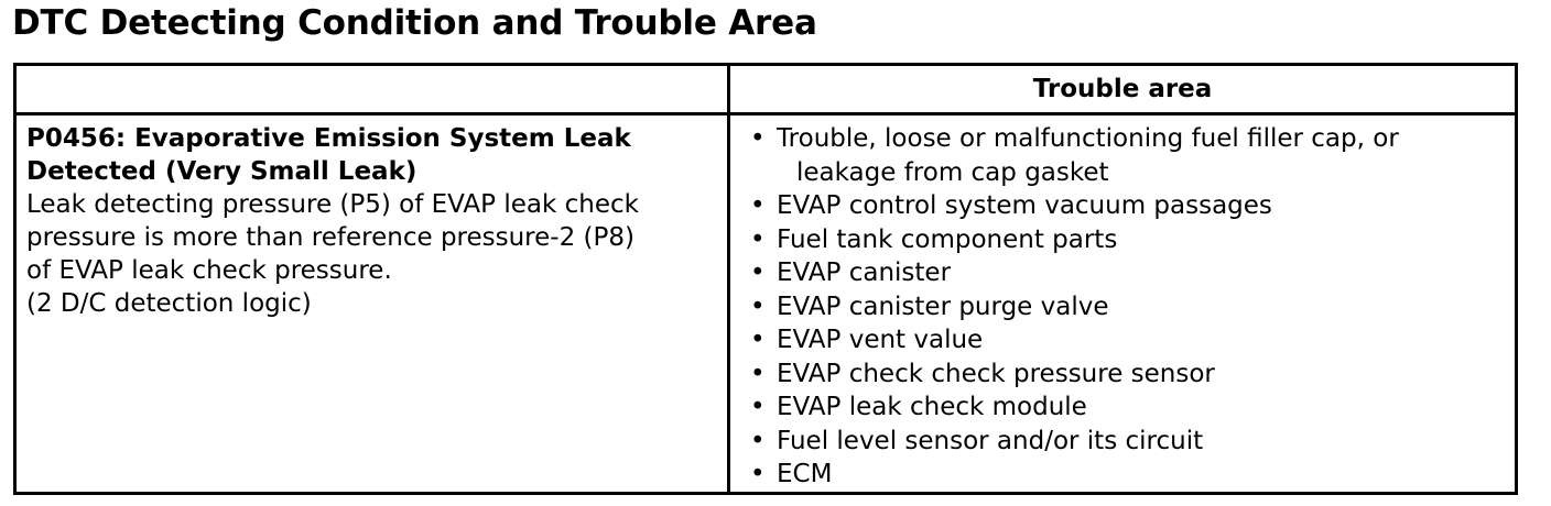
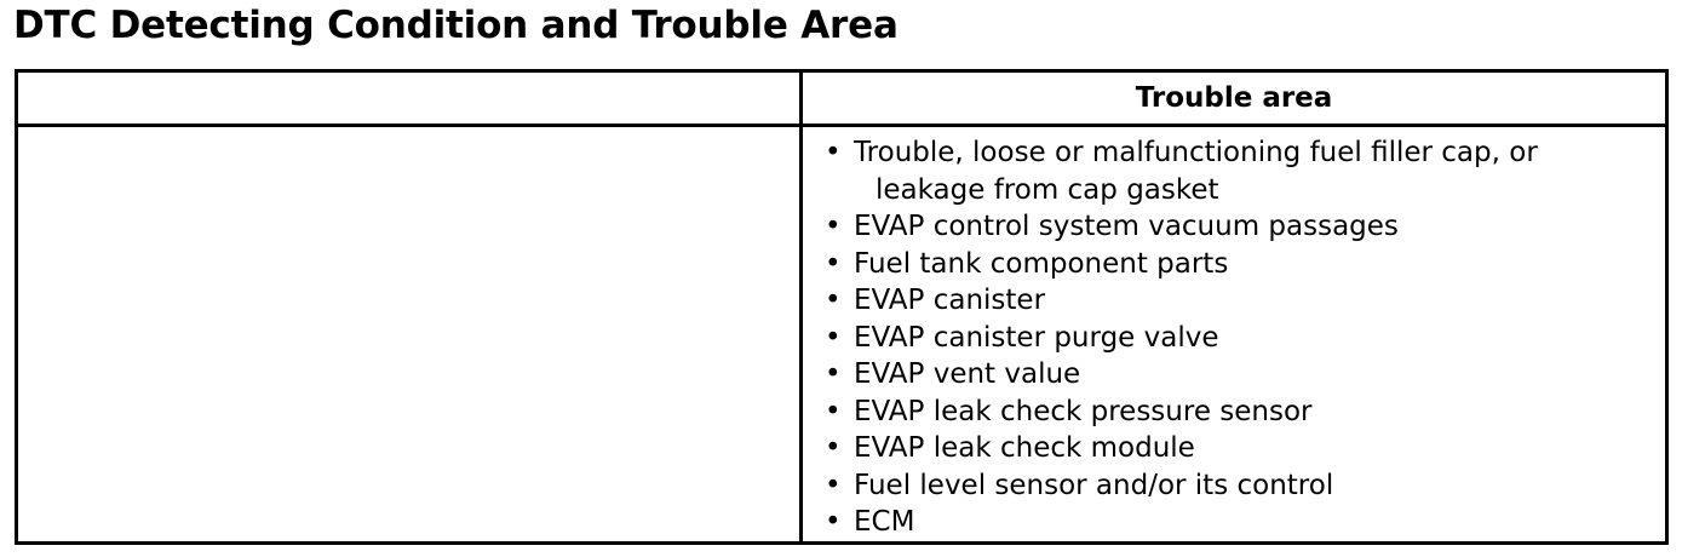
  DTC Detecting Condition and Trouble Area
  Trouble area
- P0456: Evaporative Emission System Leak Detected (Very Small Leak)
- Leak detecting pressure (P5) of EVAP leak check
- pressure is more than reference pressure-2 (P8)
- of EVAP leak check pressure.
- (2 D/C detection logic)
  •
  Trouble, loose or malfunctioning fuel filler cap, or
  leakage from cap gasket
  •
  EVAP control system vacuum passages
  •
  Fuel tank component parts
  •
  EVAP canister
  •
  EVAP canister purge valve
  •
  EVAP vent value
  •
- EVAP check check pressure sensor
+ EVAP leak check pressure sensor
  •
  EVAP leak check module
  •
- Fuel level sensor and/or its circuit
+ Fuel level sensor and/or its control
  •
  ECM
